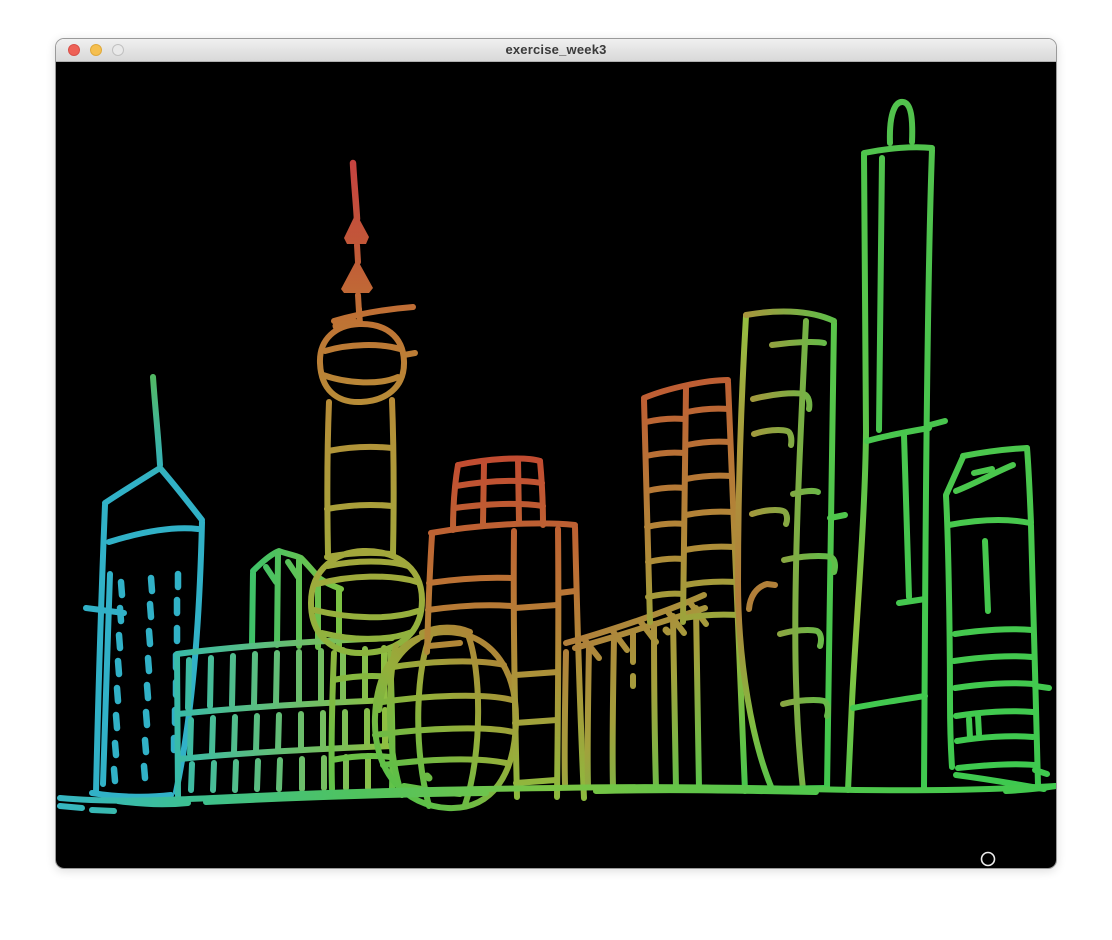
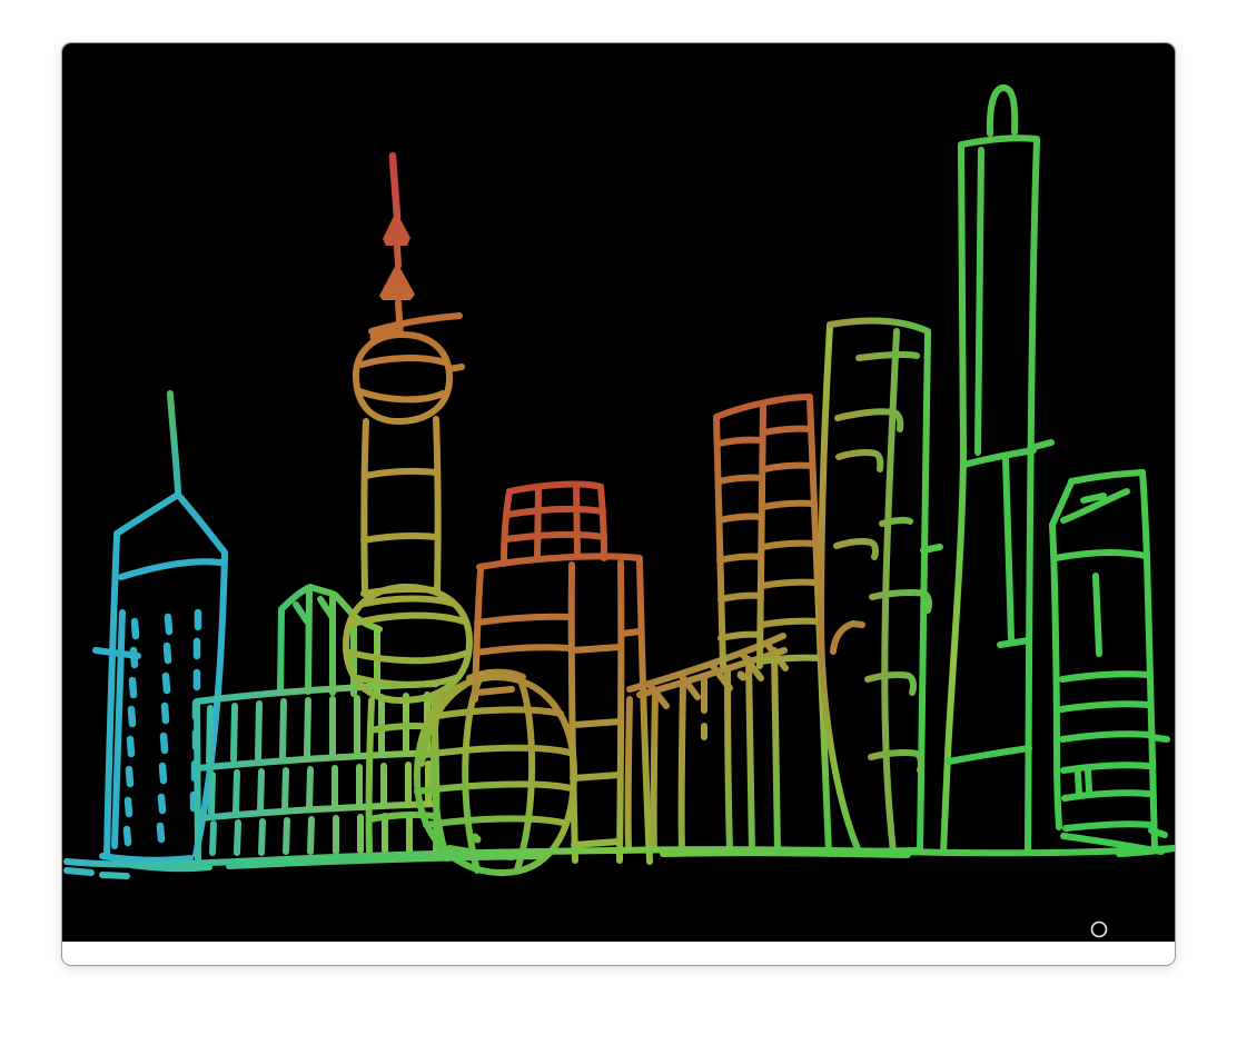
- exercise_week3
